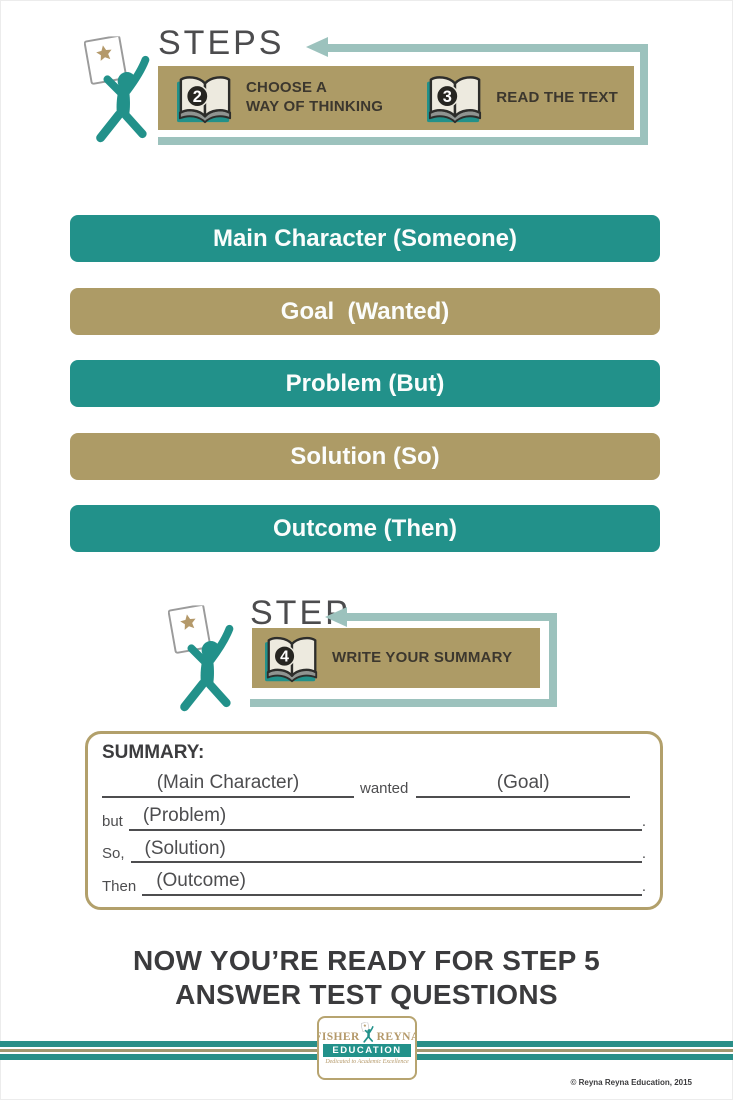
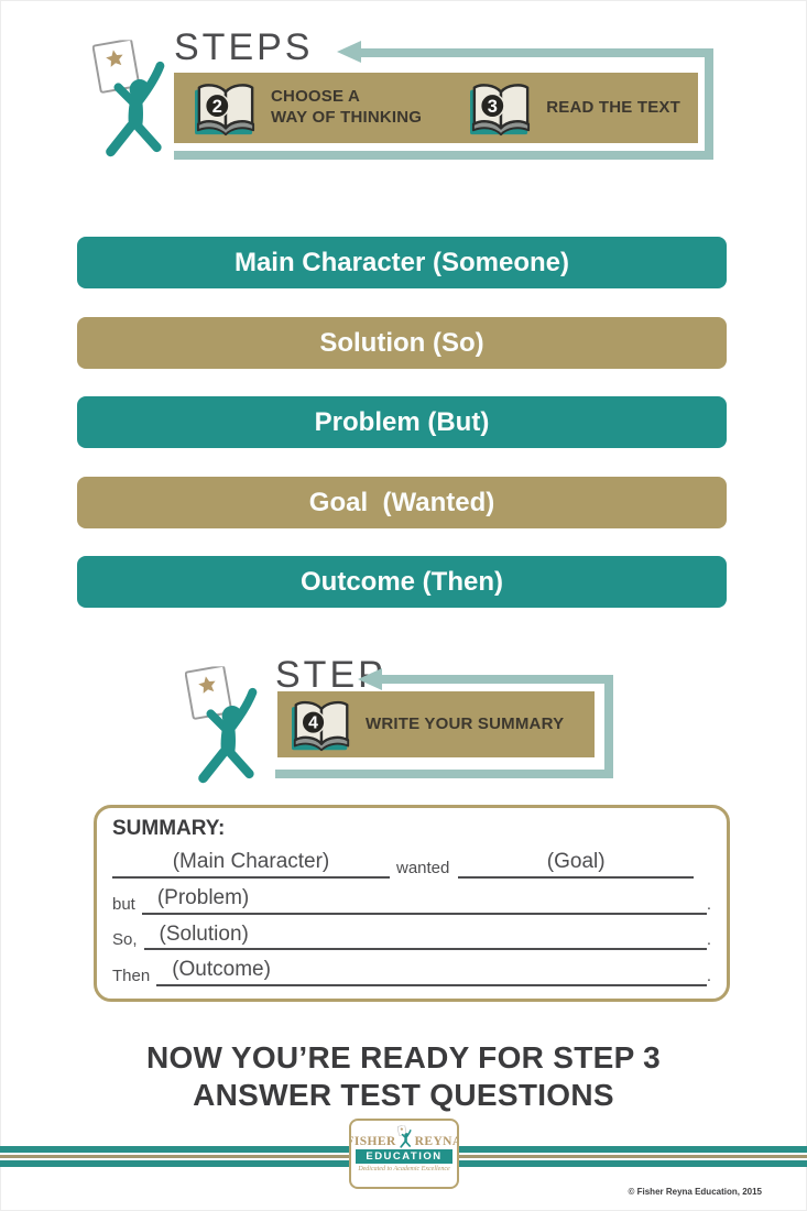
  STEPS
  2
  CHOOSE A
  WAY OF THINKING
  3
  READ THE TEXT
  Main Character (Someone)
- Goal (Wanted)
+ Solution (So)
  Problem (But)
- Solution (So)
+ Goal (Wanted)
  Outcome (Then)
  STEP
  4
  WRITE YOUR SUMMARY
  SUMMARY:
  (Main Character)
  wanted
  (Goal)
  but
  (Problem)
  .
  So,
  (Solution)
  .
  Then
  (Outcome)
  .
- NOW YOU’RE READY FOR STEP 5
+ NOW YOU’RE READY FOR STEP 3
  ANSWER TEST QUESTIONS
  FISHER
  REYN
  EDUCATION
- © Reyna Reyna Education, 2015
+ © Fisher Reyna Education, 2015
